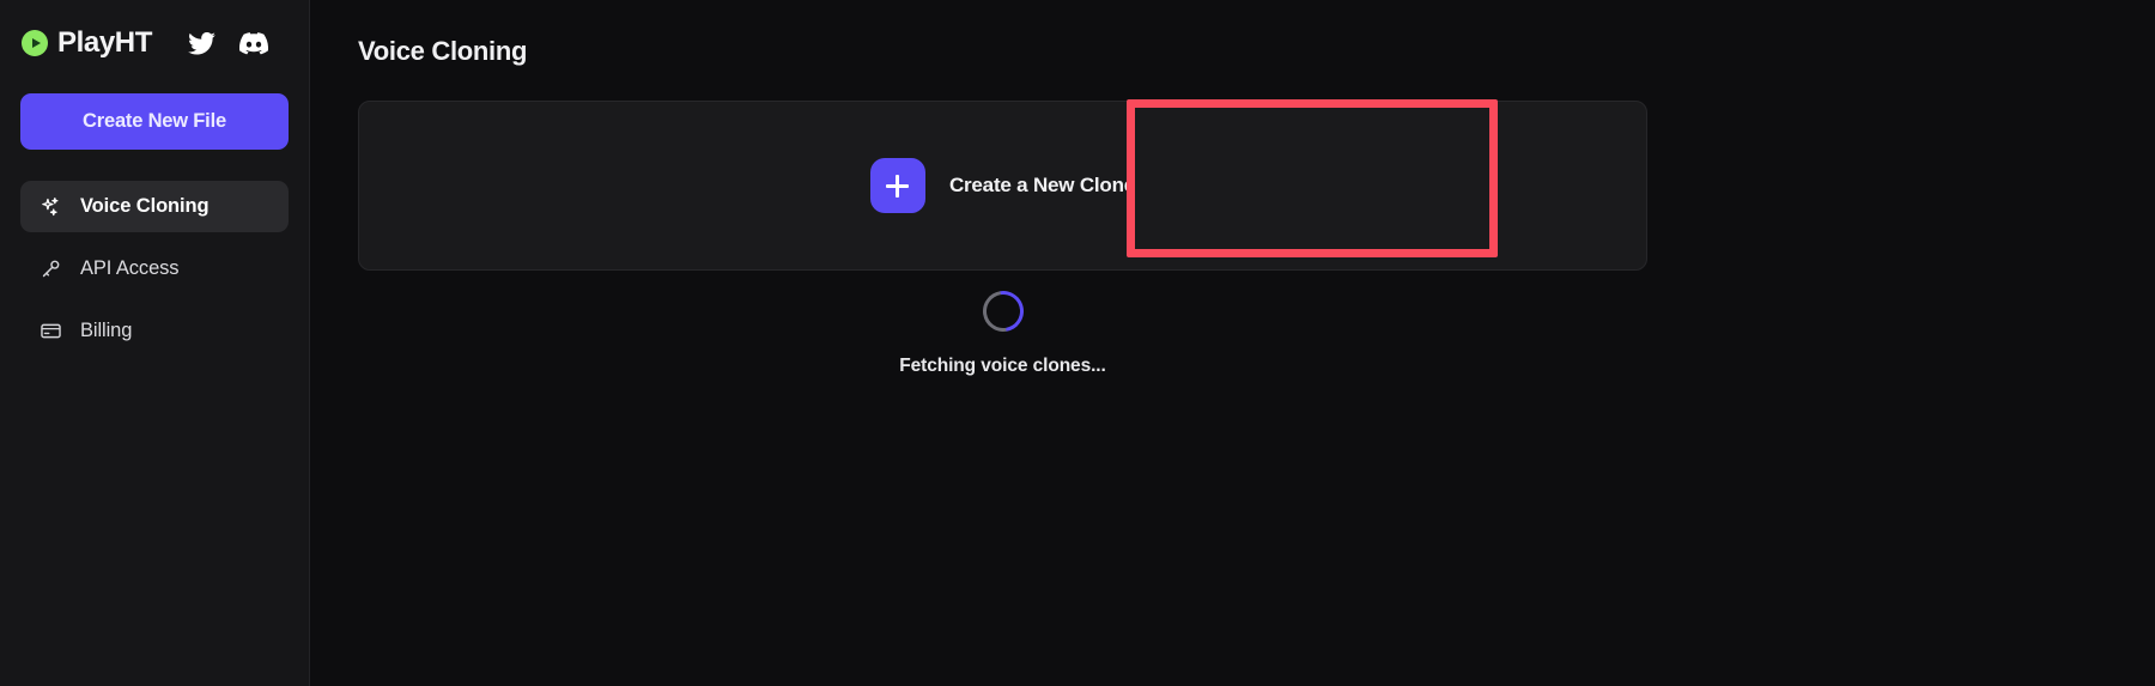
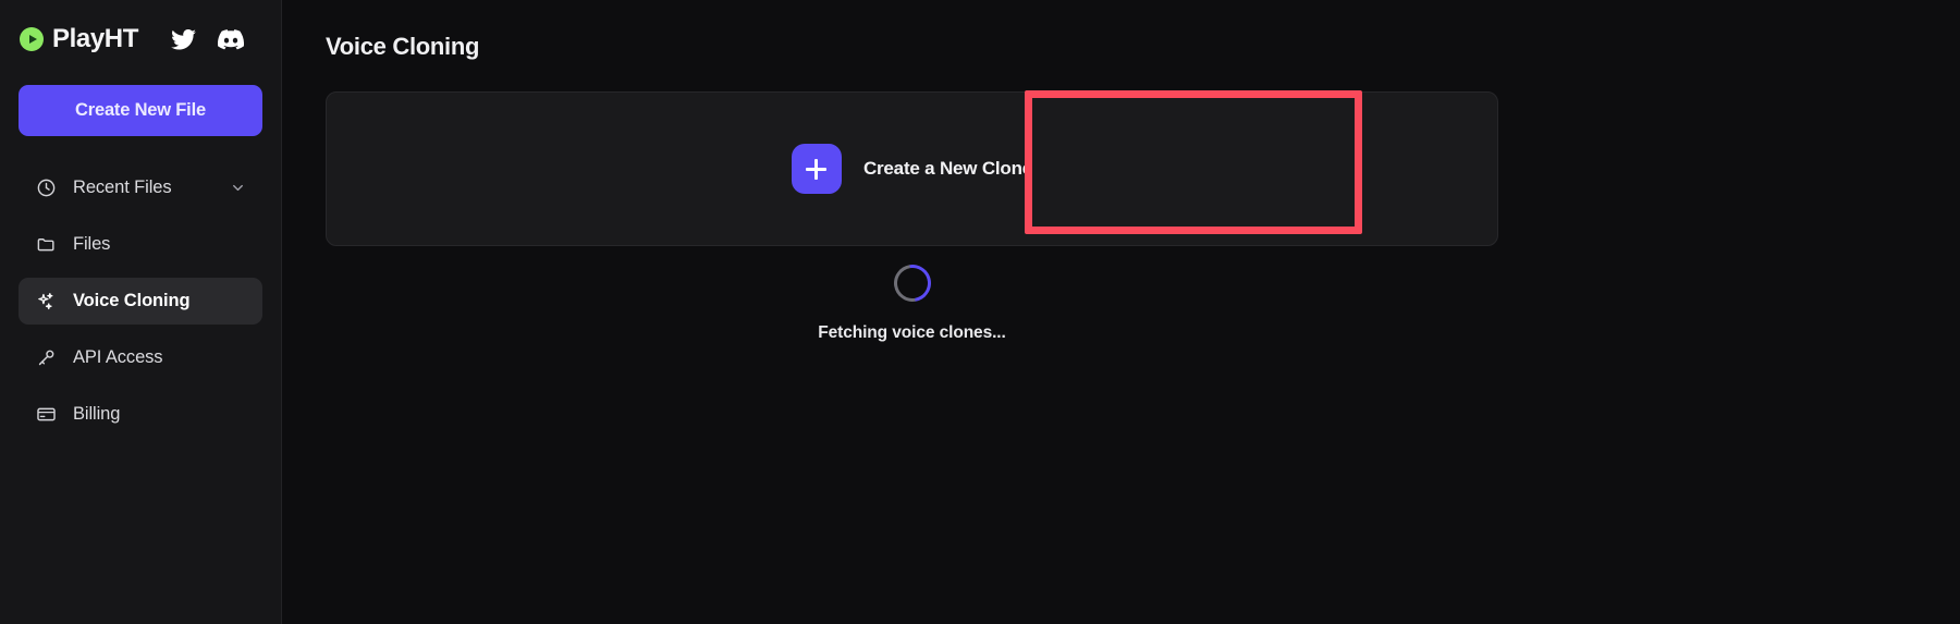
  PlayHT
  Create New File
+ Recent Files
+ Files
  Voice Cloning
  API Access
  Billing
  Voice Cloning
  Create a New Clone
  Fetching voice clones...
